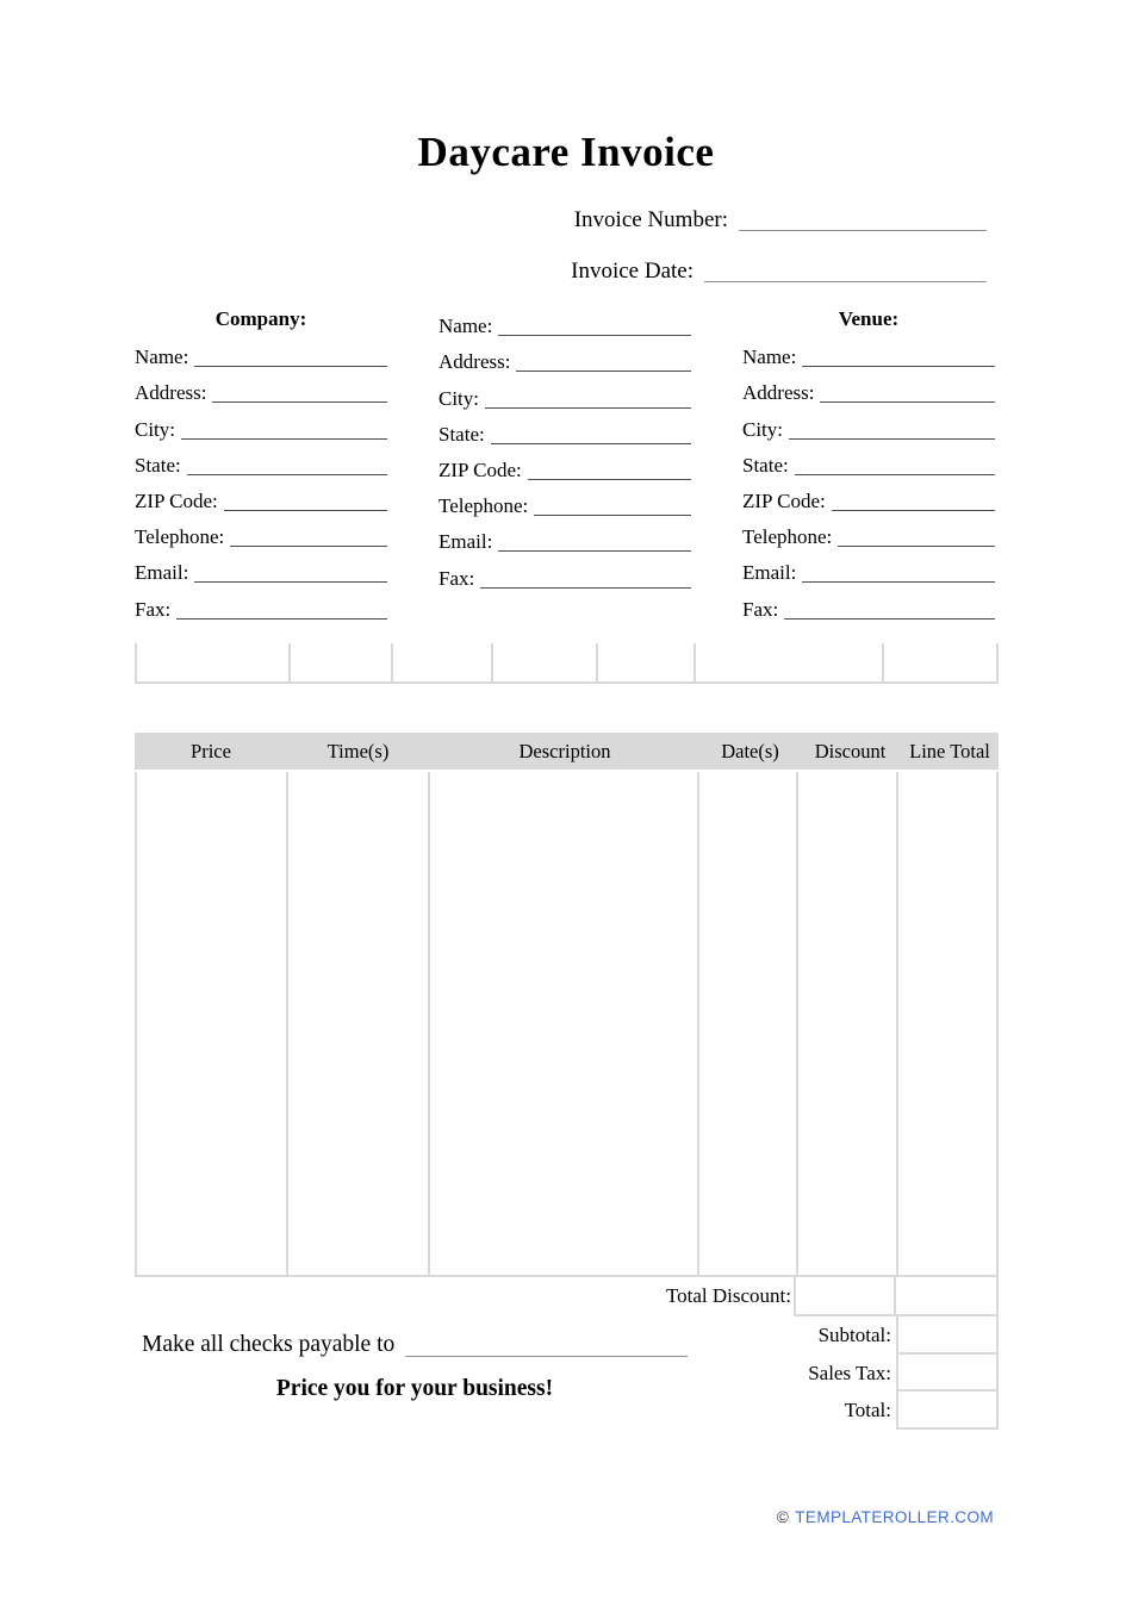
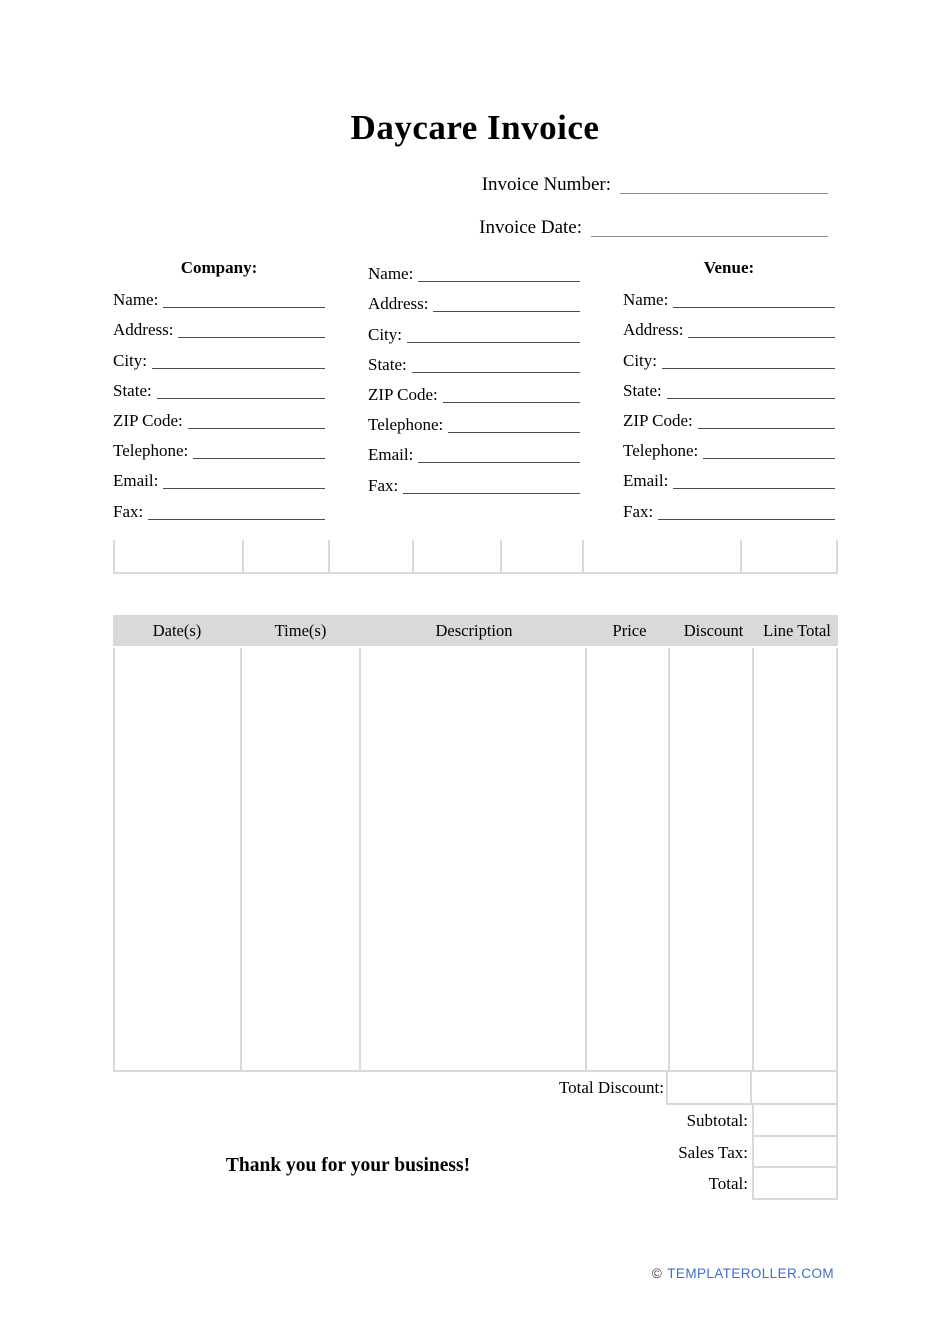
  Daycare Invoice
  Invoice Number:
  Invoice Date:
  Company:
  Name:
  Address:
  City:
  State:
  ZIP Code:
  Telephone:
  Email:
  Fax:
  Name:
  Address:
  City:
  State:
  ZIP Code:
  Telephone:
  Email:
  Fax:
  Venue:
  Name:
  Address:
  City:
  State:
  ZIP Code:
  Telephone:
  Email:
  Fax:
- Price
+ Date(s)
  Time(s)
  Description
- Date(s)
+ Price
  Discount
  Line Total
  Total Discount:
  Subtotal:
  Sales Tax:
  Total:
- Make all checks payable to
- Price you for your business!
+ Thank you for your business!
  ©
  TEMPLATEROLLER.COM
